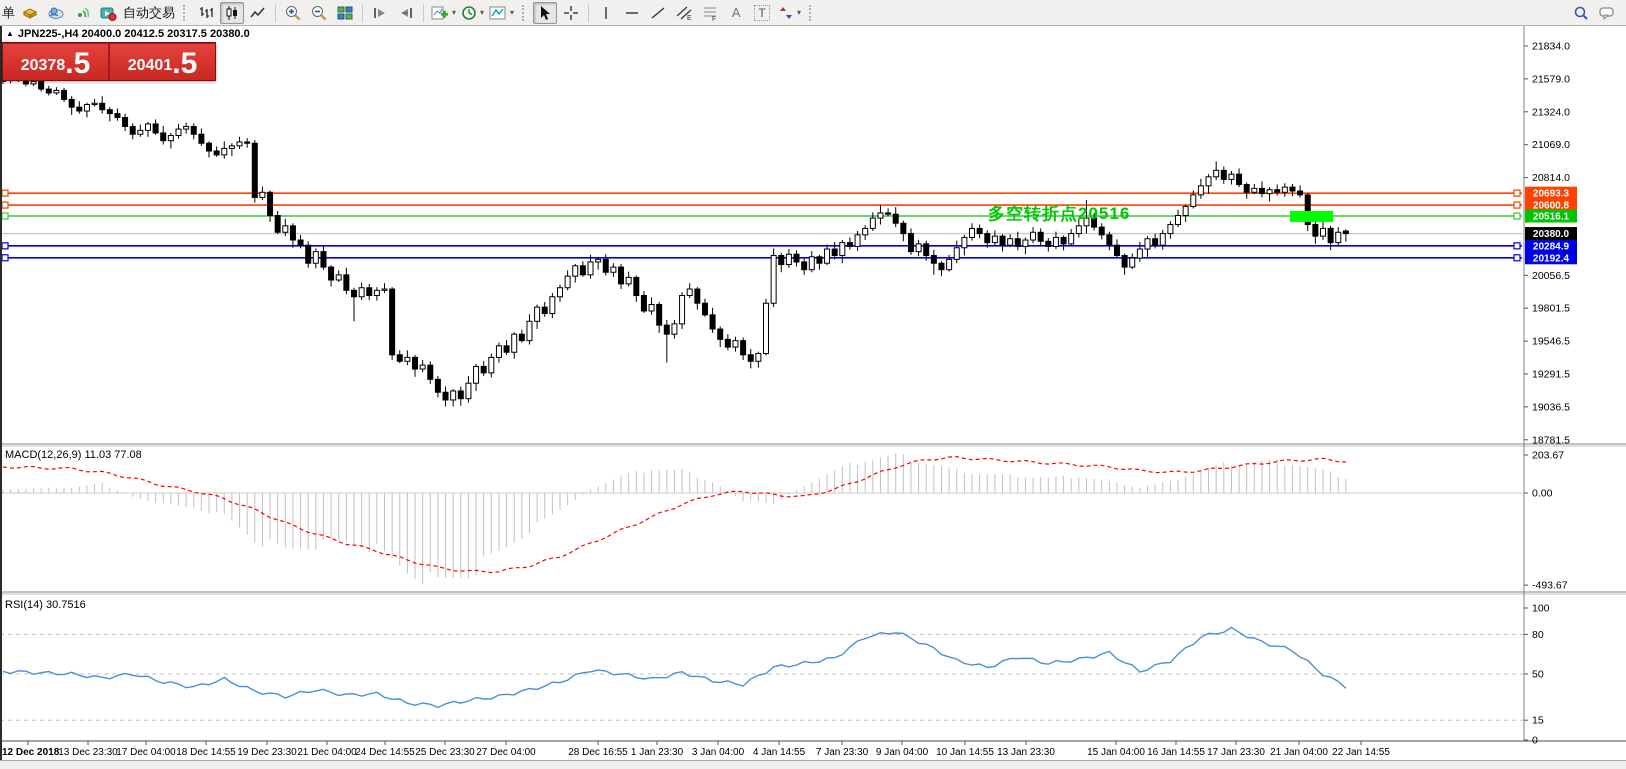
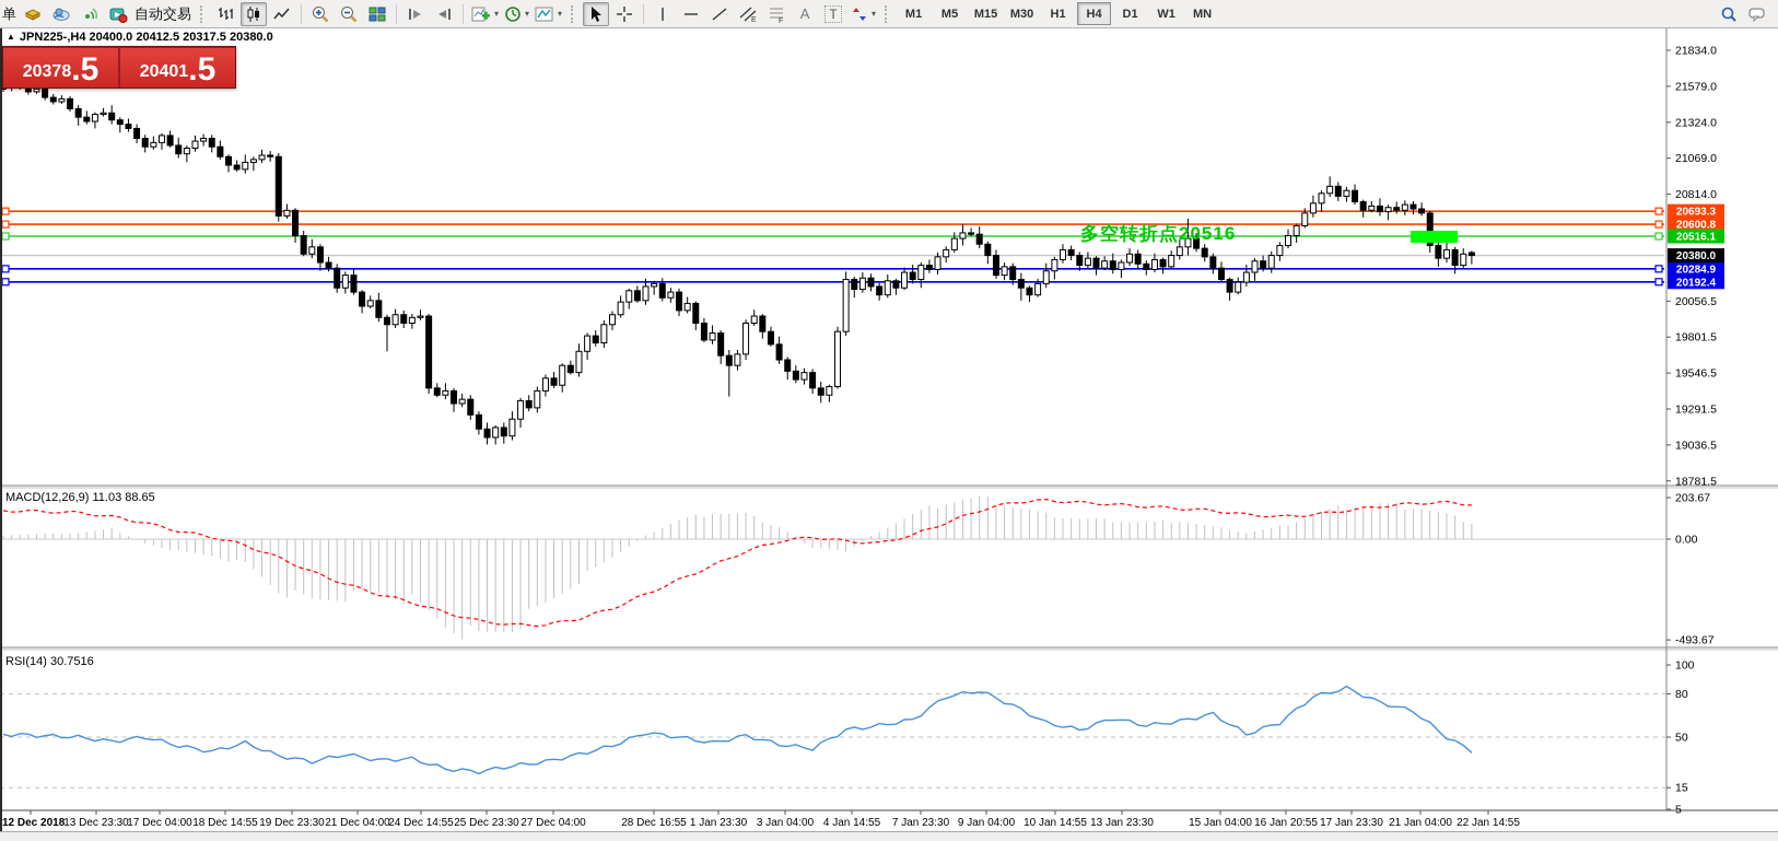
  单
  自动交易
  ▾
  ▾
  ▾
  A
  T
  ▾
+ M1
+ M5
+ M15
+ M30
+ H1
+ H4
+ D1
+ W1
+ MN
  21834.0
  21579.0
  21324.0
  21069.0
  20814.0
  20056.5
  19801.5
  19546.5
  19291.5
  19036.5
  18781.5
  20693.3
  20600.8
  20516.1
  20284.9
  20192.4
  20380.0
  203.67
  0.00
  -493.67
  100
  80
  50
  15
- 0
+ 5
  12 Dec 2018
  13 Dec 23:30
  17 Dec 04:00
  18 Dec 14:55
  19 Dec 23:30
  21 Dec 04:00
  24 Dec 14:55
  25 Dec 23:30
  27 Dec 04:00
  28 Dec 16:55
  1 Jan 23:30
  3 Jan 04:00
  4 Jan 14:55
  7 Jan 23:30
  9 Jan 04:00
  10 Jan 14:55
  13 Jan 23:30
  15 Jan 04:00
- 16 Jan 14:55
+ 16 Jan 20:55
  17 Jan 23:30
  21 Jan 04:00
  22 Jan 14:55
  ▲ JPN225-,H4 20400.0 20412.5 20317.5 20380.0
- MACD(12,26,9) 11.03 77.08
+ MACD(12,26,9) 11.03 88.65
  RSI(14) 30.7516
  多空转折点20516
  20378
  .5
  20401
  .5
